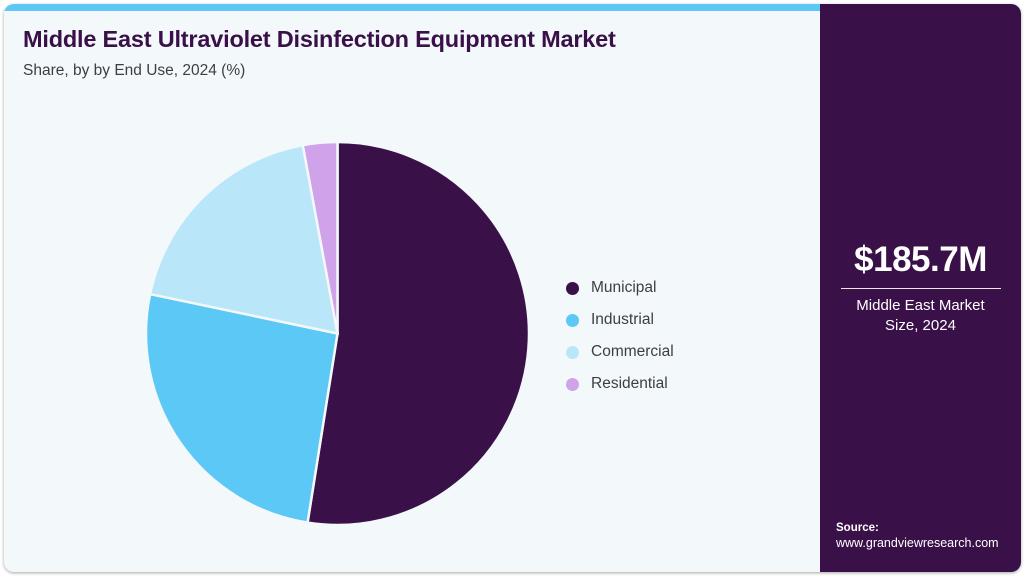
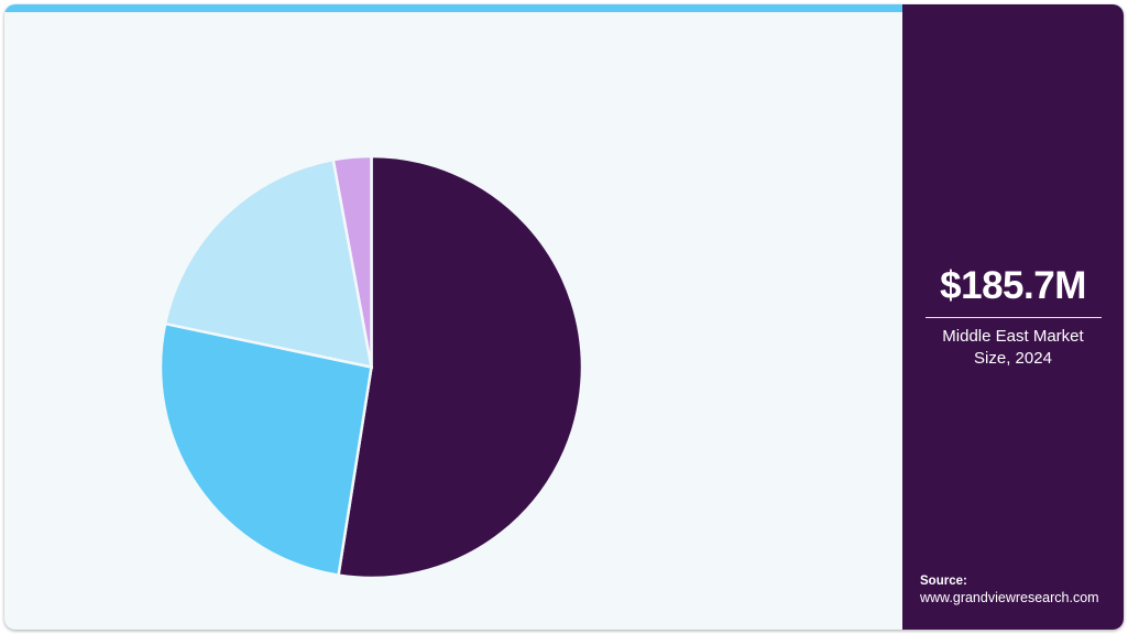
- Middle East Ultraviolet Disinfection Equipment Market
- Share, by by End Use, 2024 (%)
- Municipal
- Industrial
- Commercial
- Residential
  $185.7M
  Middle East Market
  Size, 2024
  Source:
  www.grandviewresearch.com
